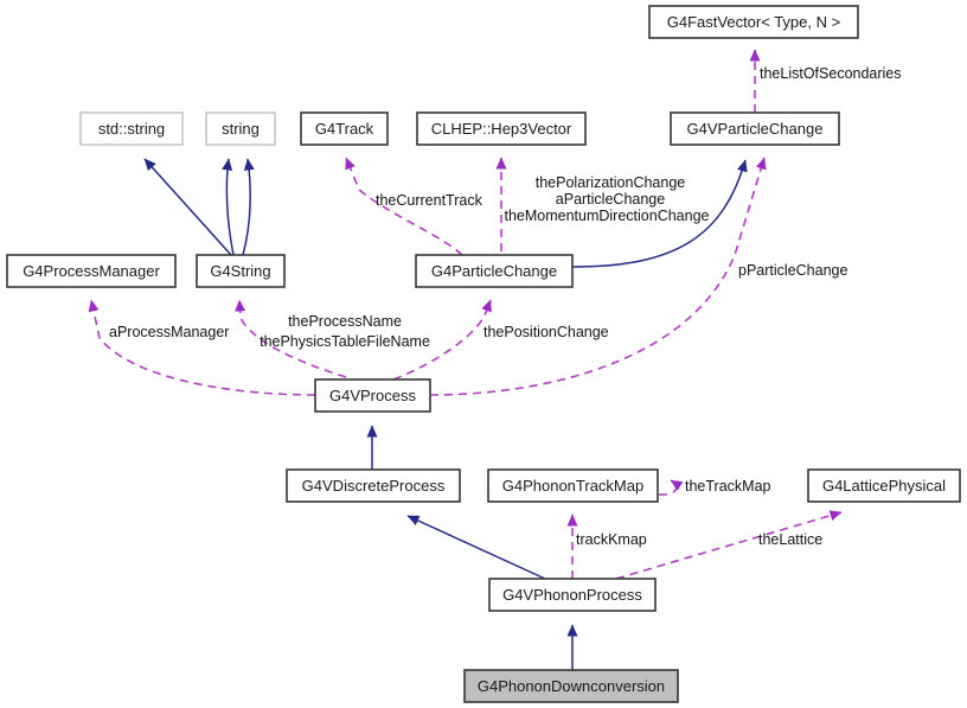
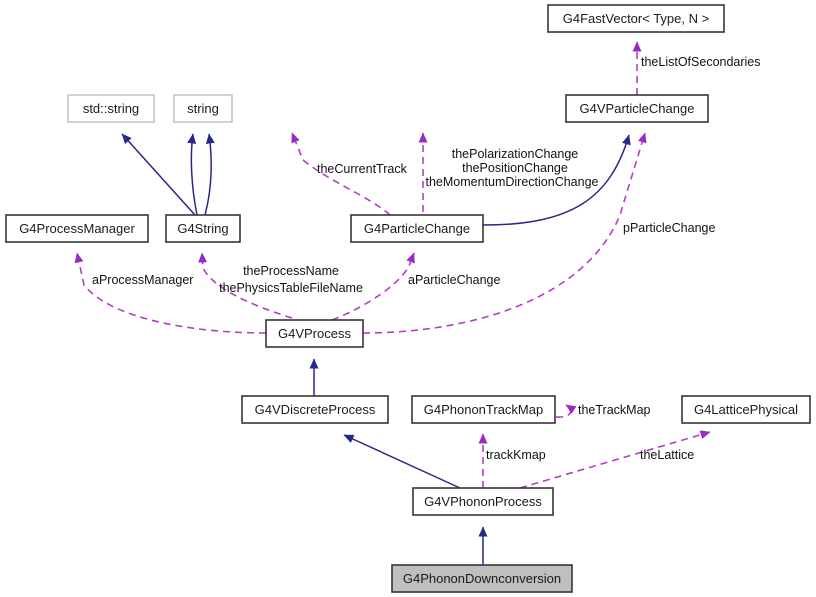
  G4FastVector< Type, N >
  std::string
  string
- G4Track
- CLHEP::Hep3Vector
  G4VParticleChange
  G4ProcessManager
  G4String
  G4ParticleChange
  G4VProcess
  G4VDiscreteProcess
  G4PhononTrackMap
  G4LatticePhysical
  G4VPhononProcess
  G4PhononDownconversion
  theListOfSecondaries
  theCurrentTrack
  thePolarizationChange
- aParticleChange
+ thePositionChange
  theMomentumDirectionChange
  pParticleChange
  aProcessManager
  theProcessName
  thePhysicsTableFileName
- thePositionChange
+ aParticleChange
  theTrackMap
  trackKmap
  theLattice
